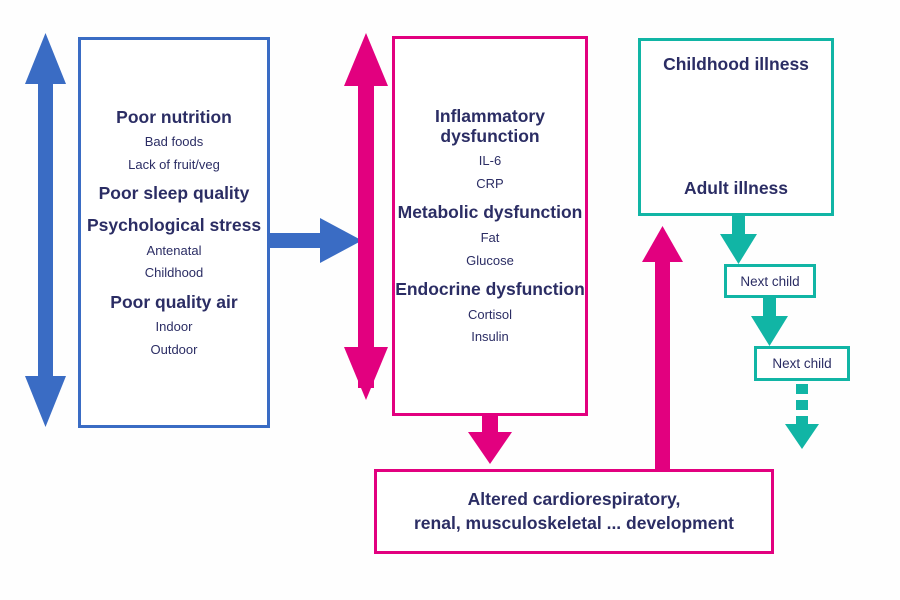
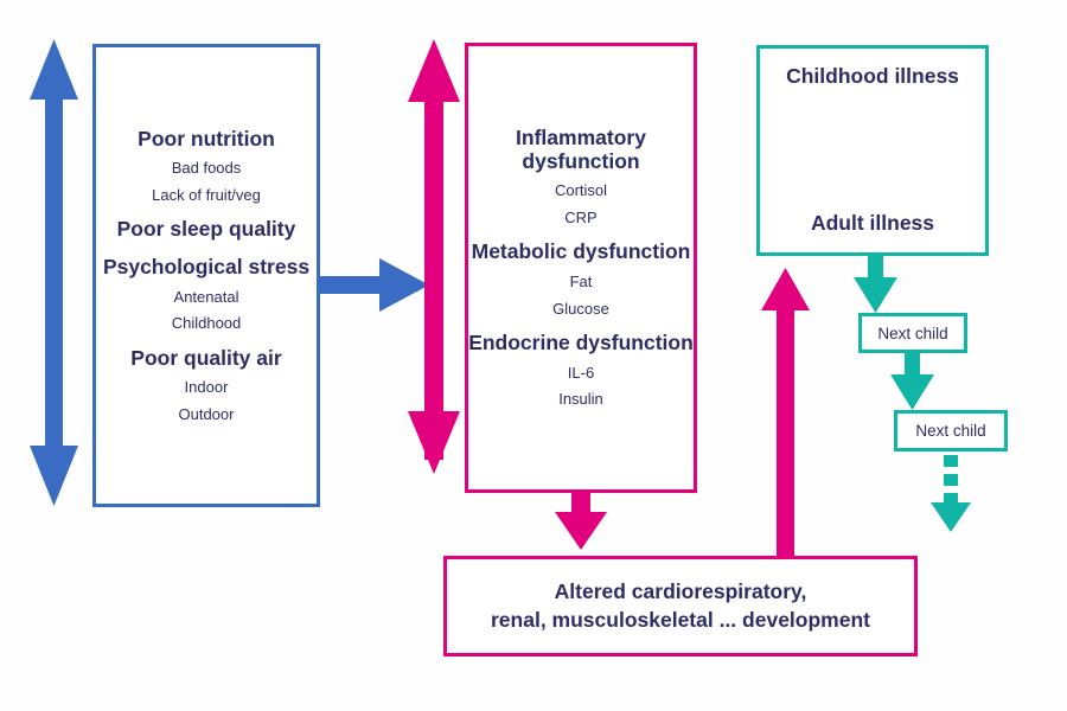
  Poor nutrition
  Bad foods
  Lack of fruit/veg
  Poor sleep quality
  Psychological stress
  Antenatal
  Childhood
  Poor quality air
  Indoor
  Outdoor
  Inflammatory dysfunction
- IL-6
+ Cortisol
  CRP
  Metabolic dysfunction
  Fat
  Glucose
  Endocrine dysfunction
- Cortisol
+ IL-6
  Insulin
  Childhood illness
  Adult illness
  Next child
  Next child
  Altered cardiorespiratory,
  renal, musculoskeletal ... development
